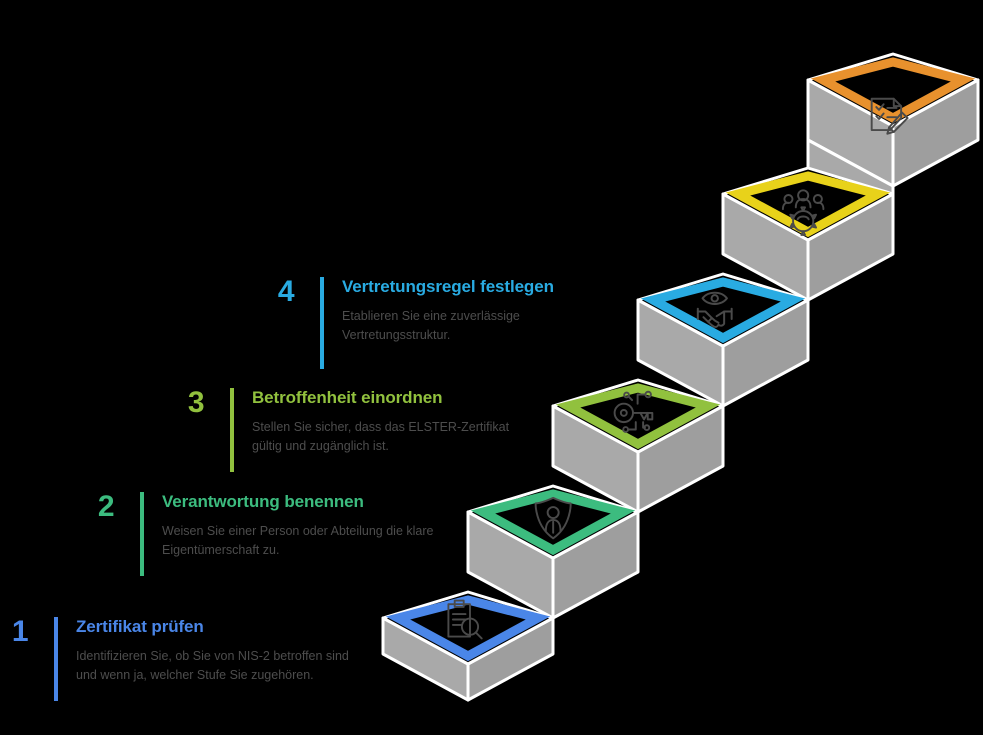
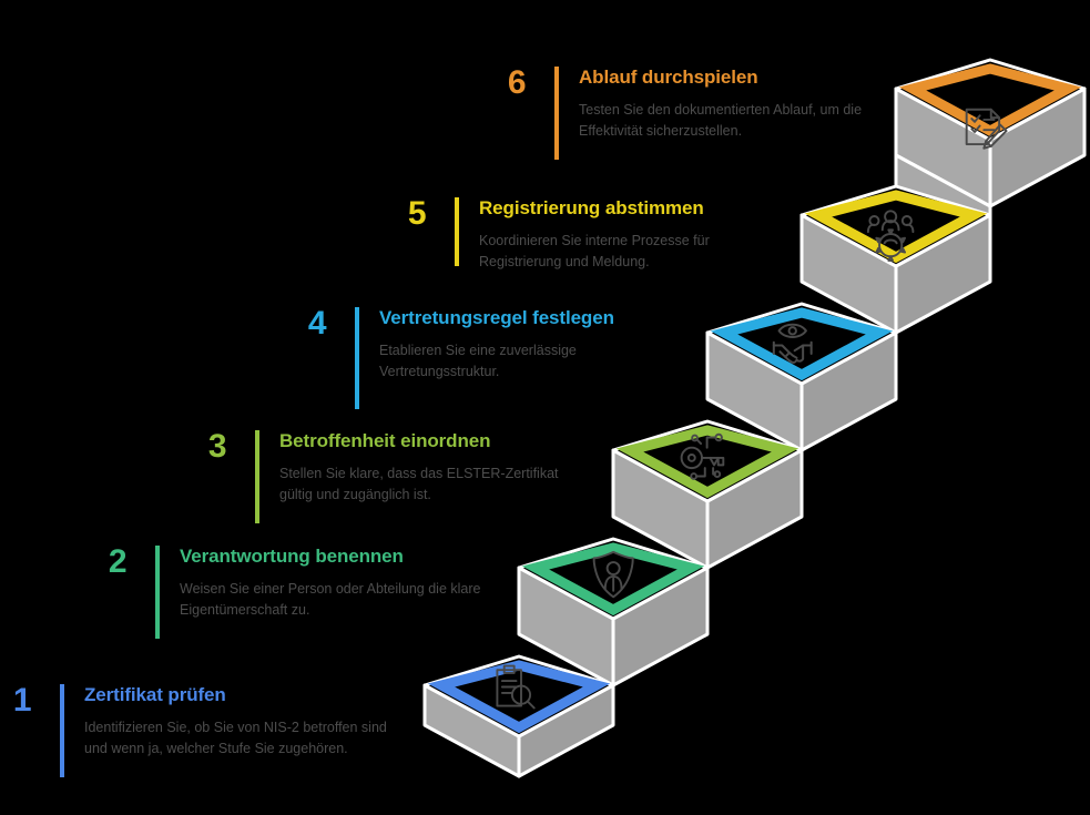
+ 6
+ Ablauf durchspielen
+ Testen Sie den dokumentierten Ablauf, um die Effektivität sicherzustellen.
+ 5
+ Registrierung abstimmen
+ Koordinieren Sie interne Prozesse für Registrierung und Meldung.
  4
  Vertretungsregel festlegen
  Etablieren Sie eine zuverlässige Vertretungsstruktur.
  3
  Betroffenheit einordnen
- Stellen Sie sicher, dass das ELSTER-Zertifikat gültig und zugänglich ist.
+ Stellen Sie klare, dass das ELSTER-Zertifikat gültig und zugänglich ist.
  2
  Verantwortung benennen
  Weisen Sie einer Person oder Abteilung die klare Eigentümerschaft zu.
  1
  Zertifikat prüfen
  Identifizieren Sie, ob Sie von NIS-2 betroffen sind und wenn ja, welcher Stufe Sie zugehören.
